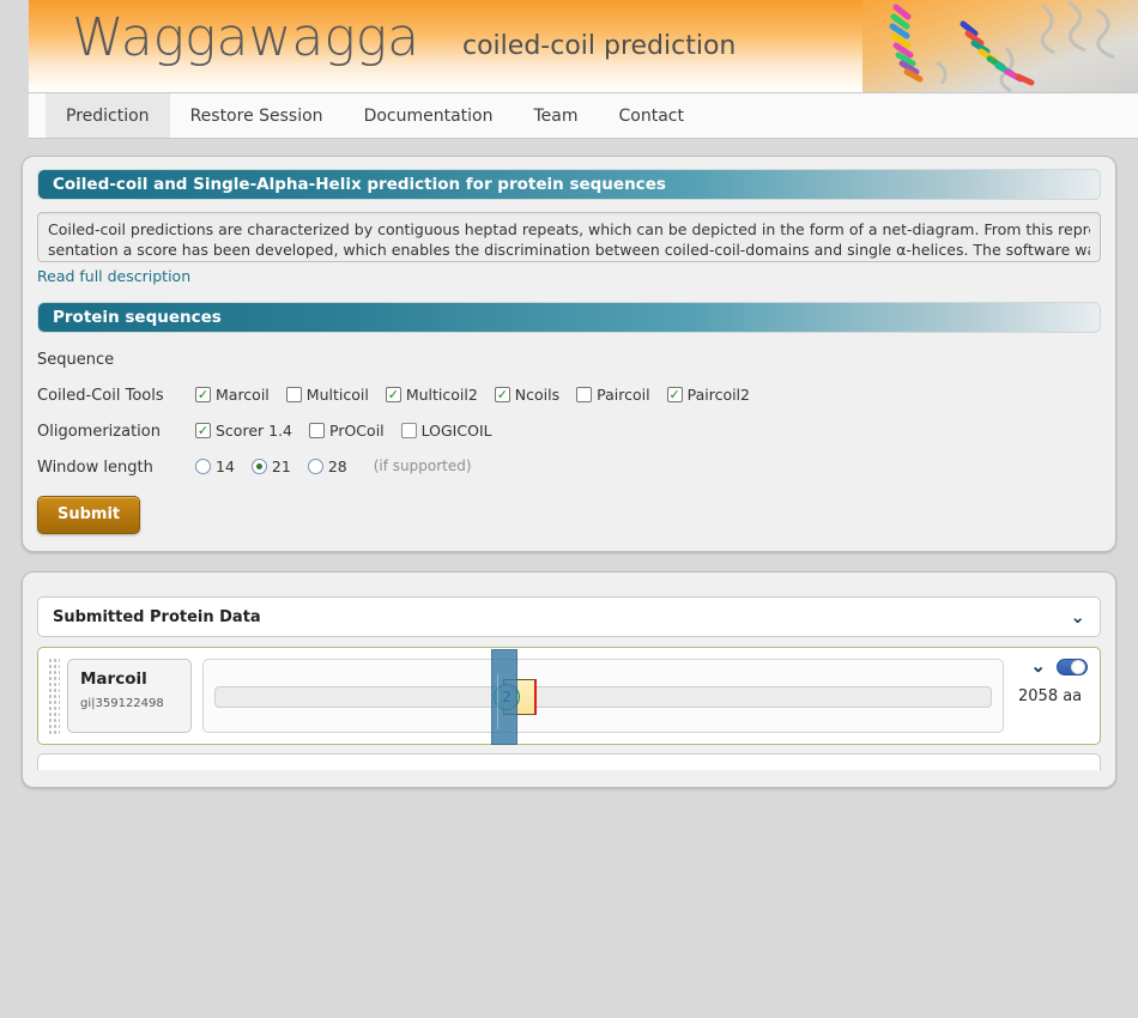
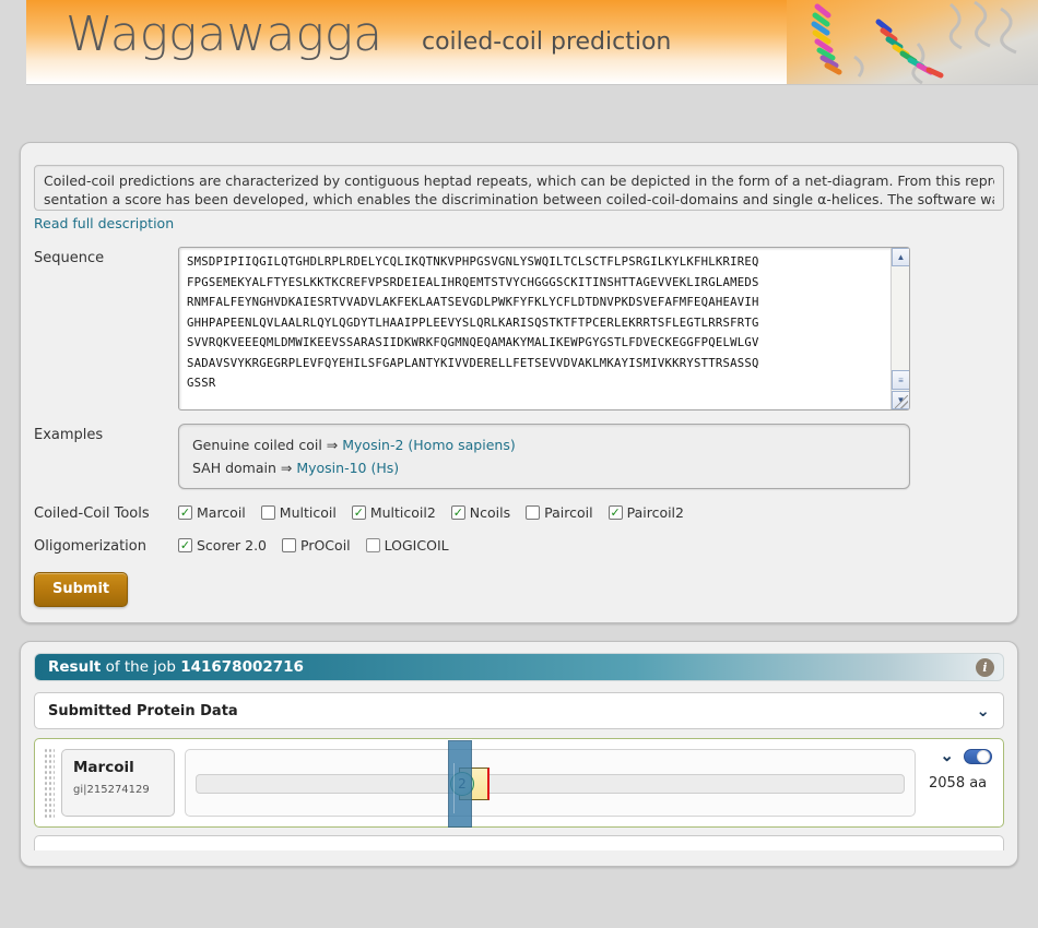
  Waggawagga
  coiled-coil prediction
- Prediction
- Restore Session
- Documentation
- Team
- Contact
- Coiled-coil and Single-Alpha-Helix prediction for protein sequences
  Coiled-coil predictions are characterized by contiguous heptad repeats, which can be depicted in the form of a net-diagram. From this repr
  sentation a score has been developed, which enables the discrimination between coiled-coil-domains and single α-helices. The software w
  Read full description
- Protein sequences
  Sequence
+ SMSDPIPIIQGILQTGHDLRPLRDELYCQLIKQTNKVPHPGSVGNLYSWQILTCLSCTFLPSRGILKYLKFHLKRIREQ
+ FPGSEMEKYALFTYESLKKTKCREFVPSRDEIEALIHRQEMTSTVYCHGGGSCKITINSHTTAGEVVEKLIRGLAMEDS
+ RNMFALFEYNGHVDKAIESRTVVADVLAKFEKLAATSEVGDLPWKFYFKLYCFLDTDNVPKDSVEFAFMFEQAHEAVIH
+ GHHPAPEENLQVLAALRLQYLQGDYTLHAAIPPLEEVYSLQRLKARISQSTKTFTPCERLEKRRTSFLEGTLRRSFRTG
+ SVVRQKVEEEQMLDMWIKEEVSSARASIIDKWRKFQGMNQEQAMAKYMALIKEWPGYGSTLFDVECKEGGFPQELWLGV
+ SADAVSVYKRGEGRPLEVFQYEHILSFGAPLANTYKIVVDERELLFETSEVVDVAKLMKAYISMIVKKRYSTTRSASSQ
+ GSSR
+ ▲
+ ≡
+ Examples
+ Genuine coiled coil ⇒ Myosin-2 (Homo sapiens)
+ SAH domain ⇒ Myosin-10 (Hs)
  Coiled-Coil Tools
  ✓
  Marcoil
  Multicoil
  ✓
  Multicoil2
  ✓
  Ncoils
  Paircoil
  ✓
  Paircoil2
  Oligomerization
  ✓
- Scorer 1.4
+ Scorer 2.0
  PrOCoil
  LOGICOIL
- Window length
- 14
- 21
- 28
- (if supported)
  Submit
+ Result of the job 141678002716
+ i
  Submitted Protein Data
  ⌄
  Marcoil
- gi|359122498
+ gi|215274129
  2
  2058 aa
  ⌄
